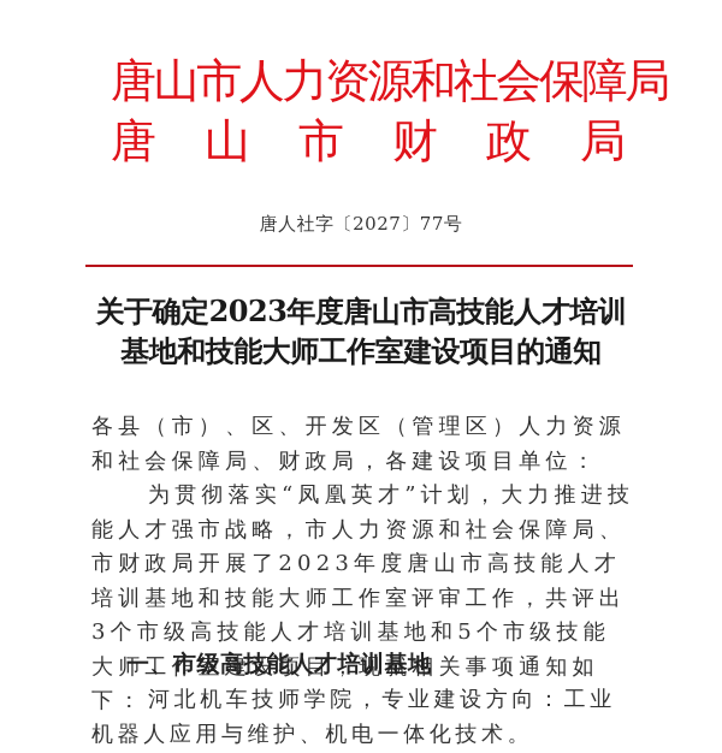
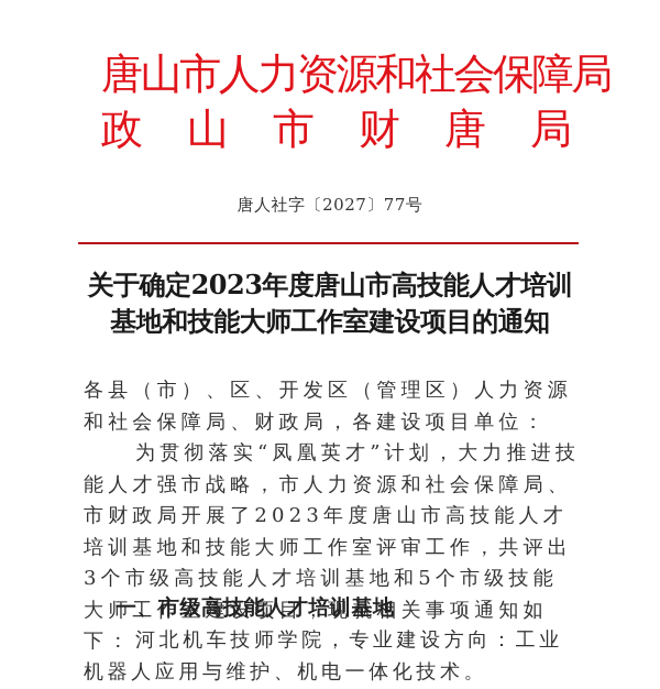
  唐山市人力资源和社会保障局
- 唐
+ 政
  山
  市
  财
- 政
+ 唐
  局
  唐人社字〔2027〕77号
  关于确定2023年度唐山市高技能人才培训
  基地和技能大师工作室建设项目的通知
  各县（市）、区、开发区（管理区）人力资源和社会保障局、财政局，各建设项目单位：
  为贯彻落实“凤凰英才”计划，大力推进技能人才强市战略，市人力资源和社会保障局、市财政局开展了2023年度唐山市高技能人才培训基地和技能大师工作室评审工作，共评出3个市级高技能人才培训基地和5个市级技能大师工作室建设项目，现就相关事项通知如下：
  一、市级高技能人才培训基地
  河北机车技师学院，专业建设方向：工业机器人应用与维护、机电一体化技术。
